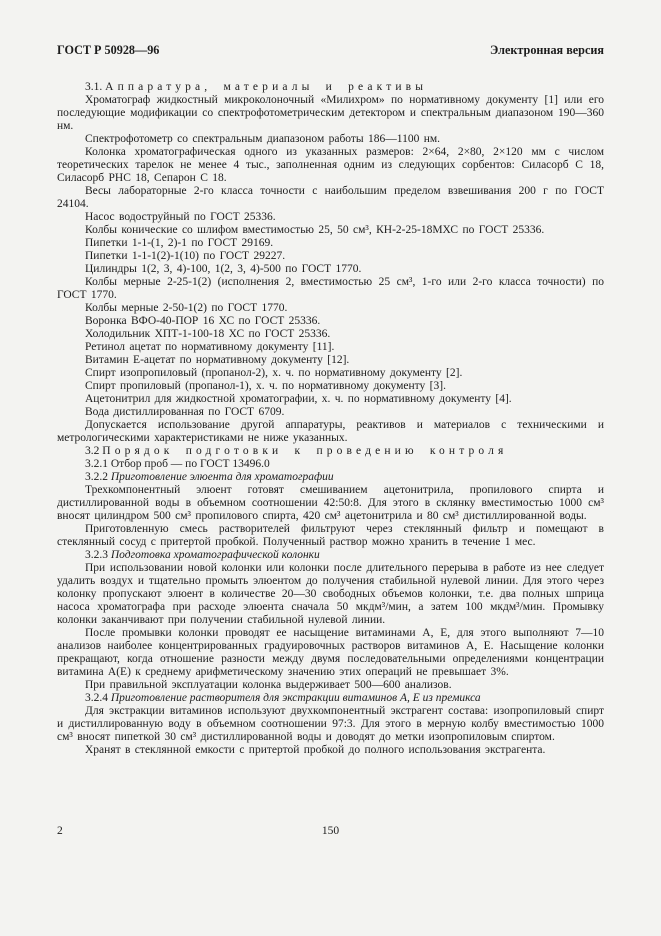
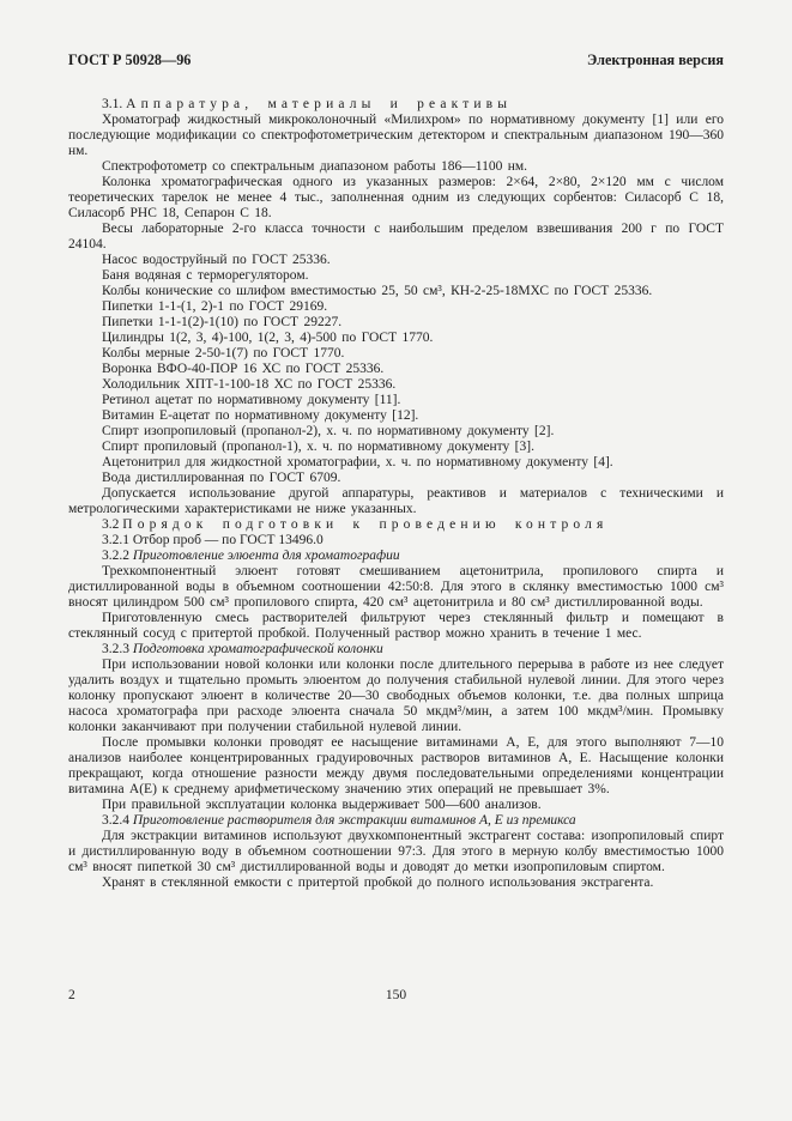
  ГОСТ Р 50928—96
  Электронная версия
  3.1. Аппаратура, материалы и реактивы
  Хроматограф жидкостный микроколоночный «Милихром» по нормативному документу [1] или его последующие модификации со спектрофотометрическим детектором и спектральным диапазоном 190—360 нм.
  Спектрофотометр со спектральным диапазоном работы 186—1100 нм.
  Колонка хроматографическая одного из указанных размеров: 2×64, 2×80, 2×120 мм с числом теоретических тарелок не менее 4 тыс., заполненная одним из следующих сорбентов: Силасорб С 18, Силасорб РНС 18, Сепарон С 18.
  Весы лабораторные 2-го класса точности с наибольшим пределом взвешивания 200 г по ГОСТ 24104.
  Насос водоструйный по ГОСТ 25336.
+ Баня водяная с терморегулятором.
  Колбы конические со шлифом вместимостью 25, 50 см³, КН-2-25-18МХС по ГОСТ 25336.
  Пипетки 1-1-(1, 2)-1 по ГОСТ 29169.
  Пипетки 1-1-1(2)-1(10) по ГОСТ 29227.
  Цилиндры 1(2, 3, 4)-100, 1(2, 3, 4)-500 по ГОСТ 1770.
- Колбы мерные 2-25-1(2) (исполнения 2, вместимостью 25 см³, 1-го или 2-го класса точности) по ГОСТ 1770.
- Колбы мерные 2-50-1(2) по ГОСТ 1770.
+ Колбы мерные 2-50-1(7) по ГОСТ 1770.
  Воронка ВФО-40-ПОР 16 ХС по ГОСТ 25336.
  Холодильник ХПТ-1-100-18 ХС по ГОСТ 25336.
  Ретинол ацетат по нормативному документу [11].
  Витамин Е-ацетат по нормативному документу [12].
  Спирт изопропиловый (пропанол-2), х. ч. по нормативному документу [2].
  Спирт пропиловый (пропанол-1), х. ч. по нормативному документу [3].
  Ацетонитрил для жидкостной хроматографии, х. ч. по нормативному документу [4].
  Вода дистиллированная по ГОСТ 6709.
  Допускается использование другой аппаратуры, реактивов и материалов с техническими и метрологическими характеристиками не ниже указанных.
  3.2 Порядок подготовки к проведению контроля
  3.2.1 Отбор проб — по ГОСТ 13496.0
  3.2.2 Приготовление элюента для хроматографии
  Трехкомпонентный элюент готовят смешиванием ацетонитрила, пропилового спирта и дистиллированной воды в объемном соотношении 42:50:8. Для этого в склянку вместимостью 1000 см³ вносят цилиндром 500 см³ пропилового спирта, 420 см³ ацетонитрила и 80 см³ дистиллированной воды.
  Приготовленную смесь растворителей фильтруют через стеклянный фильтр и помещают в стеклянный сосуд с притертой пробкой. Полученный раствор можно хранить в течение 1 мес.
  3.2.3 Подготовка хроматографической колонки
  При использовании новой колонки или колонки после длительного перерыва в работе из нее следует удалить воздух и тщательно промыть элюентом до получения стабильной нулевой линии. Для этого через колонку пропускают элюент в количестве 20—30 свободных объемов колонки, т.е. два полных шприца насоса хроматографа при расходе элюента сначала 50 мкдм³/мин, а затем 100 мкдм³/мин. Промывку колонки заканчивают при получении стабильной нулевой линии.
  После промывки колонки проводят ее насыщение витаминами А, Е, для этого выполняют 7—10 анализов наиболее концентрированных градуировочных растворов витаминов А, Е. Насыщение колонки прекращают, когда отношение разности между двумя последовательными определениями концентрации витамина А(Е) к среднему арифметическому значению этих операций не превышает 3%.
  При правильной эксплуатации колонка выдерживает 500—600 анализов.
  3.2.4 Приготовление растворителя для экстракции витаминов А, Е из премикса
  Для экстракции витаминов используют двухкомпонентный экстрагент состава: изопропиловый спирт и дистиллированную воду в объемном соотношении 97:3. Для этого в мерную колбу вместимостью 1000 см³ вносят пипеткой 30 см³ дистиллированной воды и доводят до метки изопропиловым спиртом.
  Хранят в стеклянной емкости с притертой пробкой до полного использования экстрагента.
  150
  2
